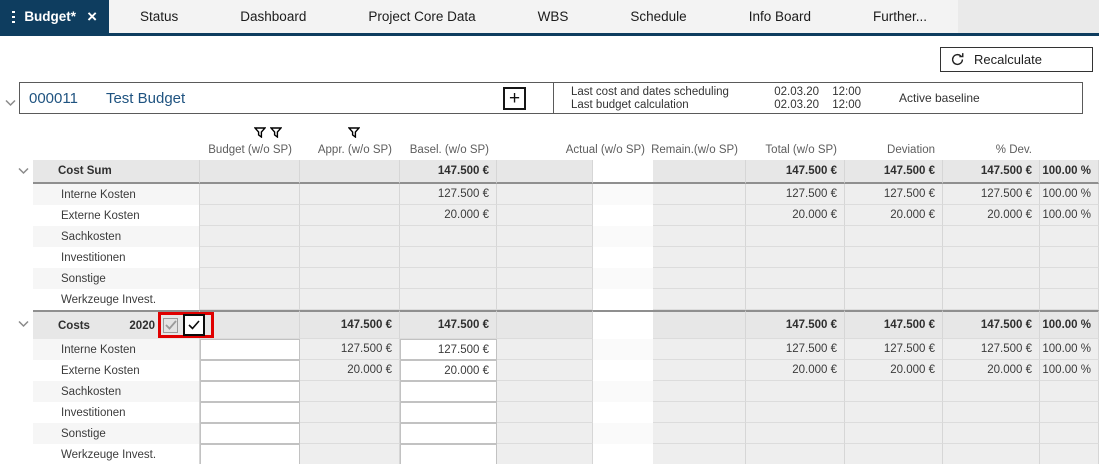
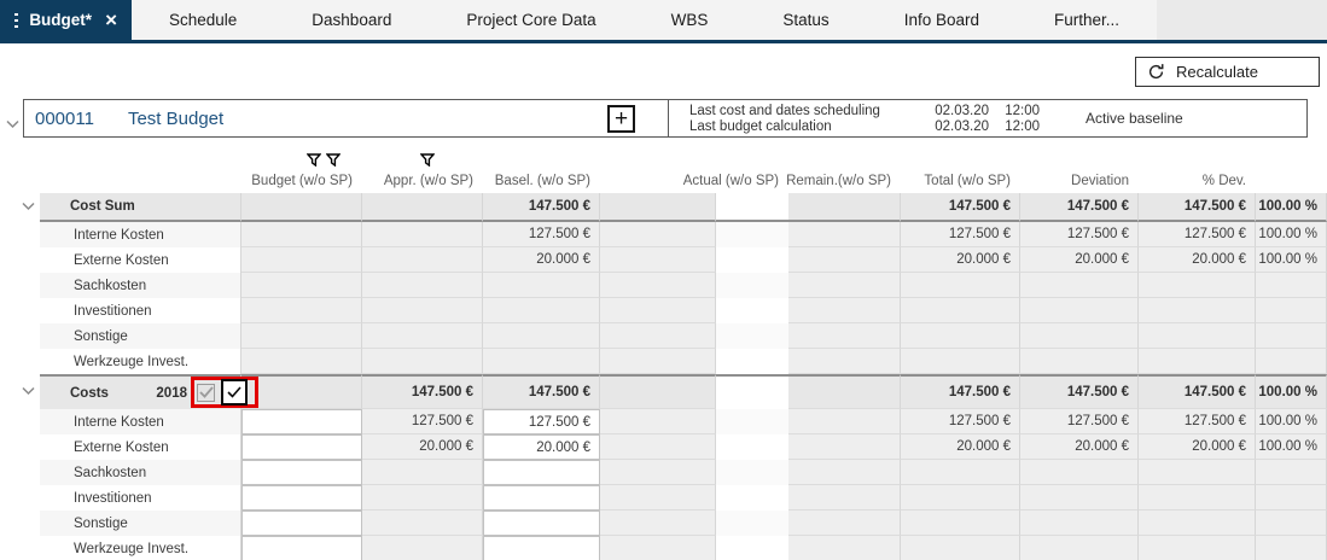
  Budget*
  ×
- Status
+ Schedule
  Dashboard
  Project Core Data
  WBS
- Schedule
+ Status
  Info Board
  Further...
  Recalculate
  000011
  Test Budget
  +
  Last cost and dates scheduling
  02.03.20
  12:00
  Last budget calculation
  02.03.20
  12:00
  Active baseline
  Budget (w/o SP)
  Appr. (w/o SP)
  Basel. (w/o SP)
  Actual (w/o SP)
  Remain.(w/o SP)
  Total (w/o SP)
  Deviation
  % Dev.
  Cost Sum
  147.500 €
  147.500 €
  147.500 €
  147.500 €
  100.00 %
  Interne Kosten
  127.500 €
  127.500 €
  127.500 €
  127.500 €
  100.00 %
  Externe Kosten
  20.000 €
  20.000 €
  20.000 €
  20.000 €
  100.00 %
  Sachkosten
  Investitionen
  Sonstige
  Werkzeuge Invest.
  Costs
- 2020
+ 2018
  147.500 €
  147.500 €
  147.500 €
  147.500 €
  147.500 €
  100.00 %
  Interne Kosten
  127.500 €
  127.500 €
  127.500 €
  127.500 €
  127.500 €
  100.00 %
  Externe Kosten
  20.000 €
  20.000 €
  20.000 €
  20.000 €
  20.000 €
  100.00 %
  Sachkosten
  Investitionen
  Sonstige
  Werkzeuge Invest.
